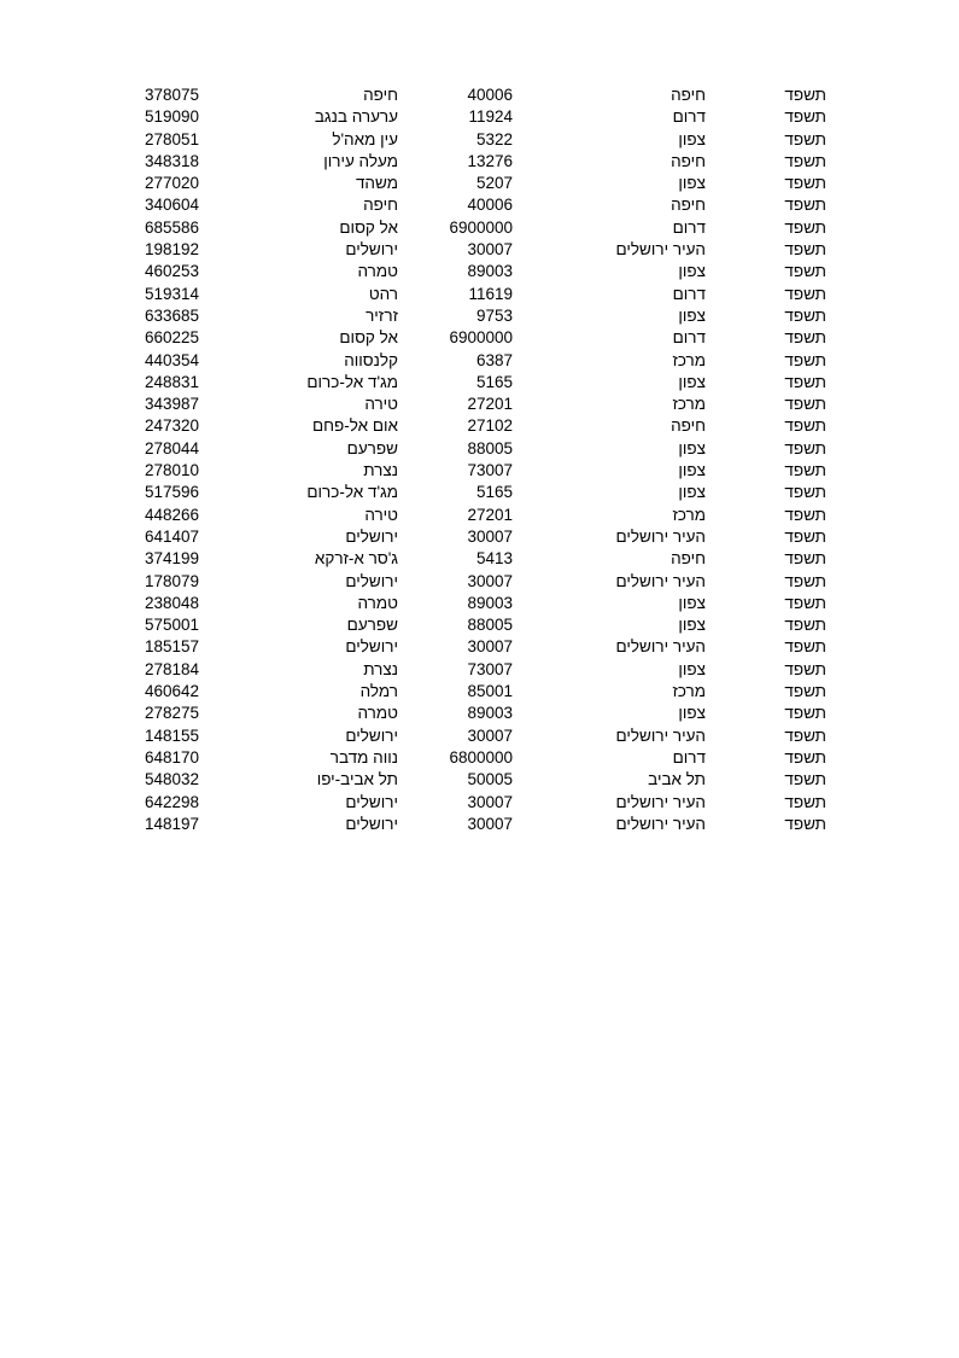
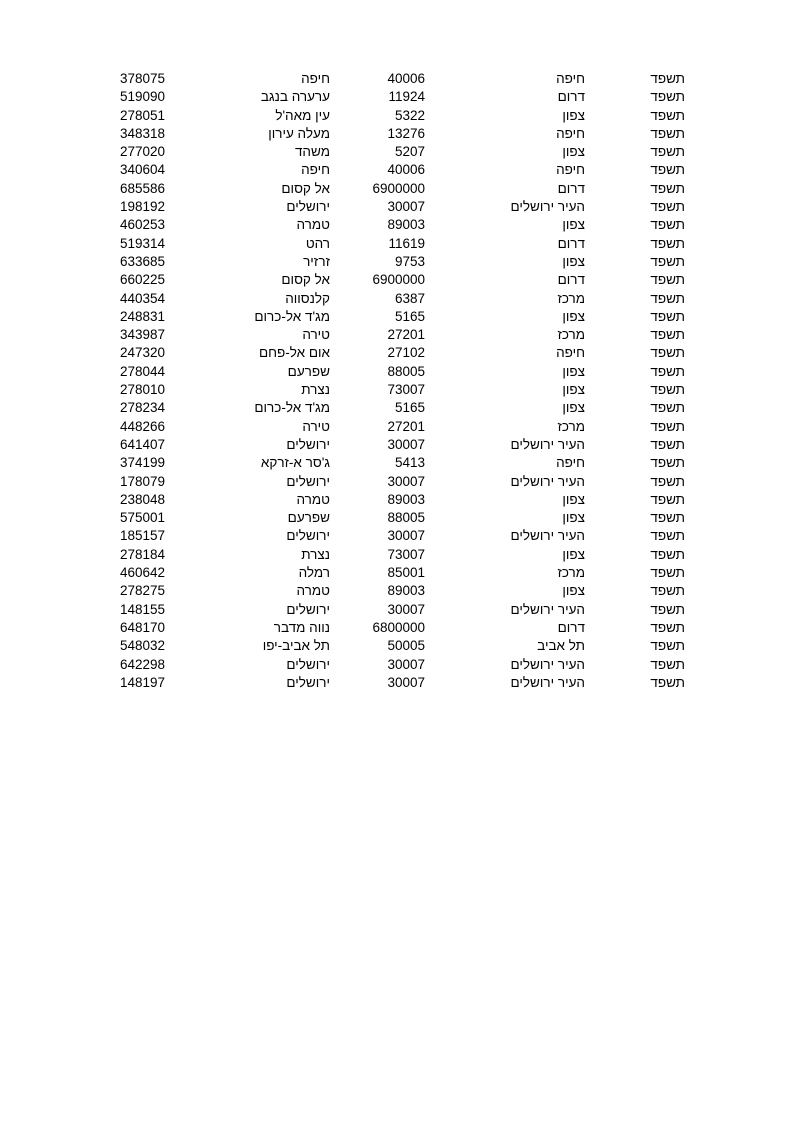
  תשפד	חיפה	40006	חיפה	378075
  תשפד	דרום	11924	ערערה בנגב	519090
  תשפד	צפון	5322	עין מאה'ל	278051
  תשפד	חיפה	13276	מעלה עירון	348318
  תשפד	צפון	5207	משהד	277020
  תשפד	חיפה	40006	חיפה	340604
  תשפד	דרום	6900000	אל קסום	685586
  תשפד	העיר ירושלים	30007	ירושלים	198192
  תשפד	צפון	89003	טמרה	460253
  תשפד	דרום	11619	רהט	519314
  תשפד	צפון	9753	זרזיר	633685
  תשפד	דרום	6900000	אל קסום	660225
  תשפד	מרכז	6387	קלנסווה	440354
  תשפד	צפון	5165	מג'ד אל-כרום	248831
  תשפד	מרכז	27201	טירה	343987
  תשפד	חיפה	27102	אום אל-פחם	247320
  תשפד	צפון	88005	שפרעם	278044
  תשפד	צפון	73007	נצרת	278010
- תשפד	צפון	5165	מג'ד אל-כרום	517596
+ תשפד	צפון	5165	מג'ד אל-כרום	278234
  תשפד	מרכז	27201	טירה	448266
  תשפד	העיר ירושלים	30007	ירושלים	641407
  תשפד	חיפה	5413	ג'סר א-זרקא	374199
  תשפד	העיר ירושלים	30007	ירושלים	178079
  תשפד	צפון	89003	טמרה	238048
  תשפד	צפון	88005	שפרעם	575001
  תשפד	העיר ירושלים	30007	ירושלים	185157
  תשפד	צפון	73007	נצרת	278184
  תשפד	מרכז	85001	רמלה	460642
  תשפד	צפון	89003	טמרה	278275
  תשפד	העיר ירושלים	30007	ירושלים	148155
  תשפד	דרום	6800000	נווה מדבר	648170
  תשפד	תל אביב	50005	תל אביב-יפו	548032
  תשפד	העיר ירושלים	30007	ירושלים	642298
  תשפד	העיר ירושלים	30007	ירושלים	148197
